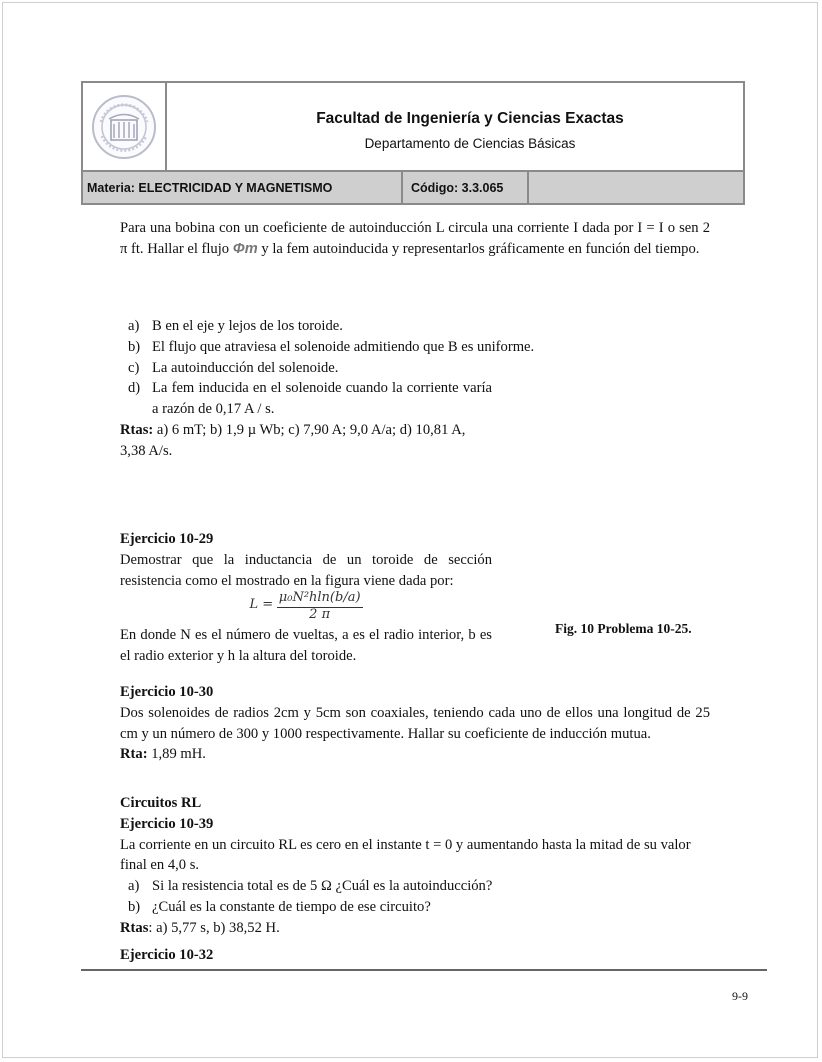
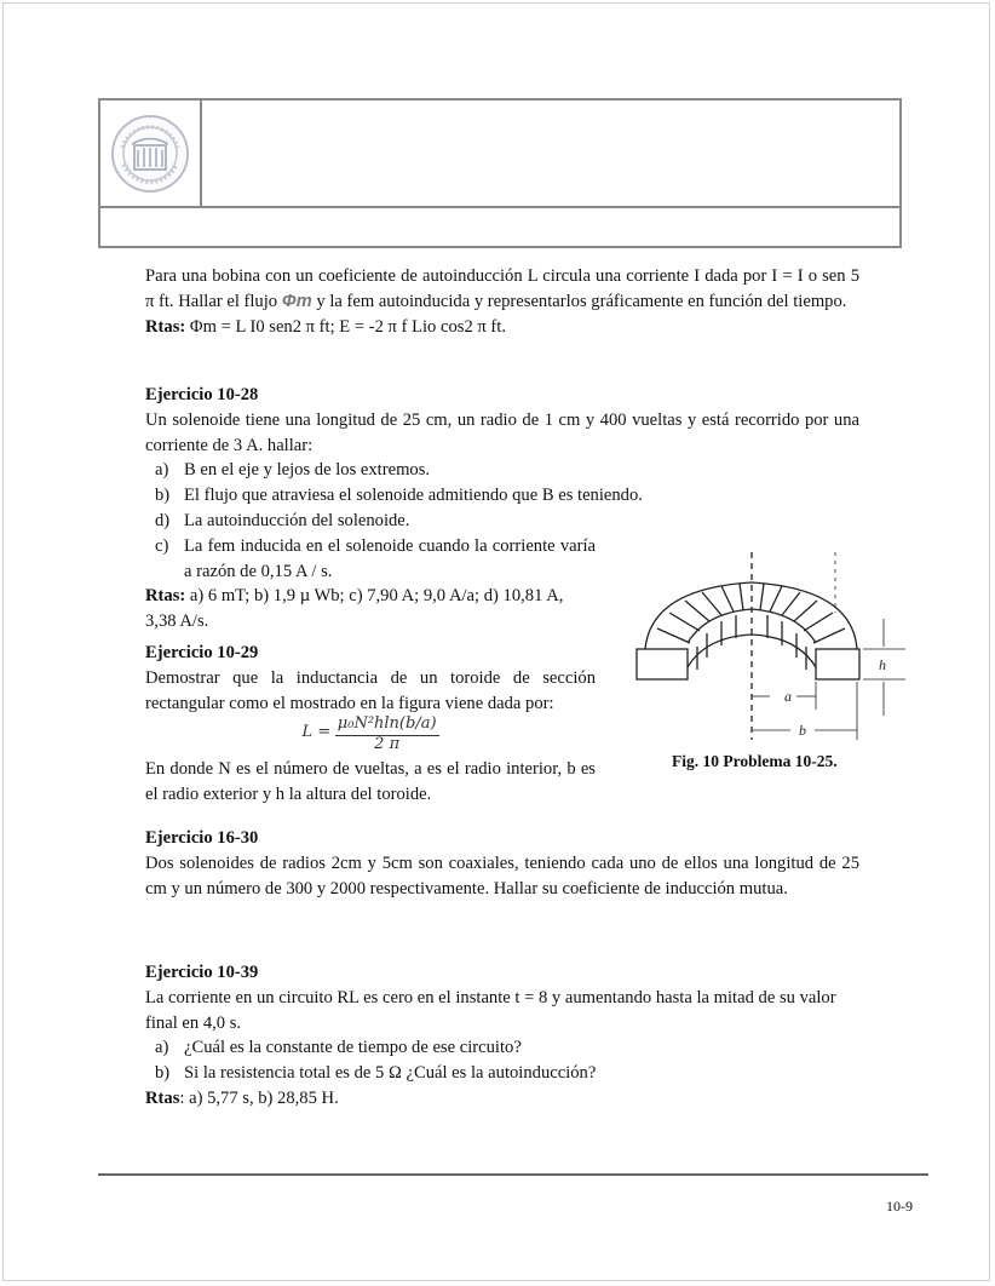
- Facultad de Ingeniería y Ciencias Exactas
- Departamento de Ciencias Básicas
- Materia: ELECTRICIDAD Y MAGNETISMO
- Código: 3.3.065
- Para una bobina con un coeficiente de autoinducción L circula una corriente I dada por I = I o sen 2 π ft. Hallar el flujo Φm y la fem autoinducida y representarlos gráficamente en función del tiempo.
+ Para una bobina con un coeficiente de autoinducción L circula una corriente I dada por I = I o sen 5 π ft. Hallar el flujo Φm y la fem autoinducida y representarlos gráficamente en función del tiempo.
+ Rtas: Φm = L I0 sen2 π ft; E = -2 π f Lio cos2 π ft.
+ Ejercicio 10-28
+ Un solenoide tiene una longitud de 25 cm, un radio de 1 cm y 400 vueltas y está recorrido por una corriente de 3 A. hallar:
  a)
- B en el eje y lejos de los toroide.
+ B en el eje y lejos de los extremos.
  b)
- El flujo que atraviesa el solenoide admitiendo que B es uniforme.
+ El flujo que atraviesa el solenoide admitiendo que B es teniendo.
- c)
+ d)
  La autoinducción del solenoide.
- d)
+ c)
- La fem inducida en el solenoide cuando la corriente varía a razón de 0,17 A / s.
+ La fem inducida en el solenoide cuando la corriente varía a razón de 0,15 A / s.
  Rtas: a) 6 mT; b) 1,9 µ Wb; c) 7,90 A; 9,0 A/a; d) 10,81 A, 3,38 A/s.
  Ejercicio 10-29
- Demostrar que la inductancia de un toroide de sección resistencia como el mostrado en la figura viene dada por:
+ Demostrar que la inductancia de un toroide de sección rectangular como el mostrado en la figura viene dada por:
  L =
  μ₀N²hln(b/a)
  2 π
  En donde N es el número de vueltas, a es el radio interior, b es el radio exterior y h la altura del toroide.
+ a
+ b
+ h
  Fig. 10 Problema 10-25.
- Ejercicio 10-30
+ Ejercicio 16-30
- Dos solenoides de radios 2cm y 5cm son coaxiales, teniendo cada uno de ellos una longitud de 25 cm y un número de 300 y 1000 respectivamente. Hallar su coeficiente de inducción mutua.
+ Dos solenoides de radios 2cm y 5cm son coaxiales, teniendo cada uno de ellos una longitud de 25 cm y un número de 300 y 2000 respectivamente. Hallar su coeficiente de inducción mutua.
- Rta: 1,89 mH.
- Circuitos RL
  Ejercicio 10-39
- La corriente en un circuito RL es cero en el instante t = 0 y aumentando hasta la mitad de su valor final en 4,0 s.
+ La corriente en un circuito RL es cero en el instante t = 8 y aumentando hasta la mitad de su valor final en 4,0 s.
  a)
- Si la resistencia total es de 5 Ω ¿Cuál es la autoinducción?
+ ¿Cuál es la constante de tiempo de ese circuito?
  b)
- ¿Cuál es la constante de tiempo de ese circuito?
+ Si la resistencia total es de 5 Ω ¿Cuál es la autoinducción?
- Rtas: a) 5,77 s, b) 38,52 H.
+ Rtas: a) 5,77 s, b) 28,85 H.
- Ejercicio 10-32
- 9-9
+ 10-9
